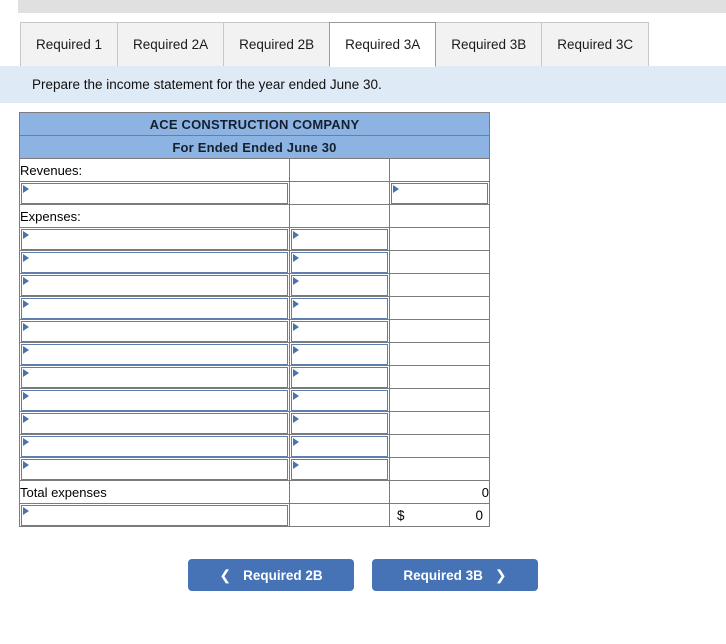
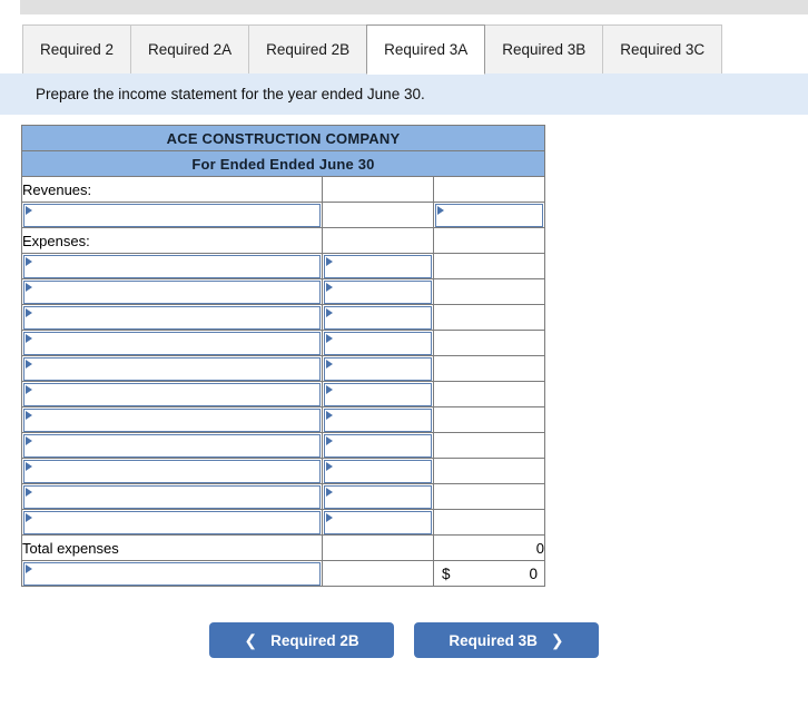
- Required 1
+ Required 2
  Required 2A
  Required 2B
  Required 3A
  Required 3B
  Required 3C
  Prepare the income statement for the year ended June 30.
  ACE CONSTRUCTION COMPANY
  For Ended Ended June 30
  Revenues:
  Expenses:
  Total expenses		0
  		$ 0
  ❮
  Required 2B
  Required 3B
  ❯
